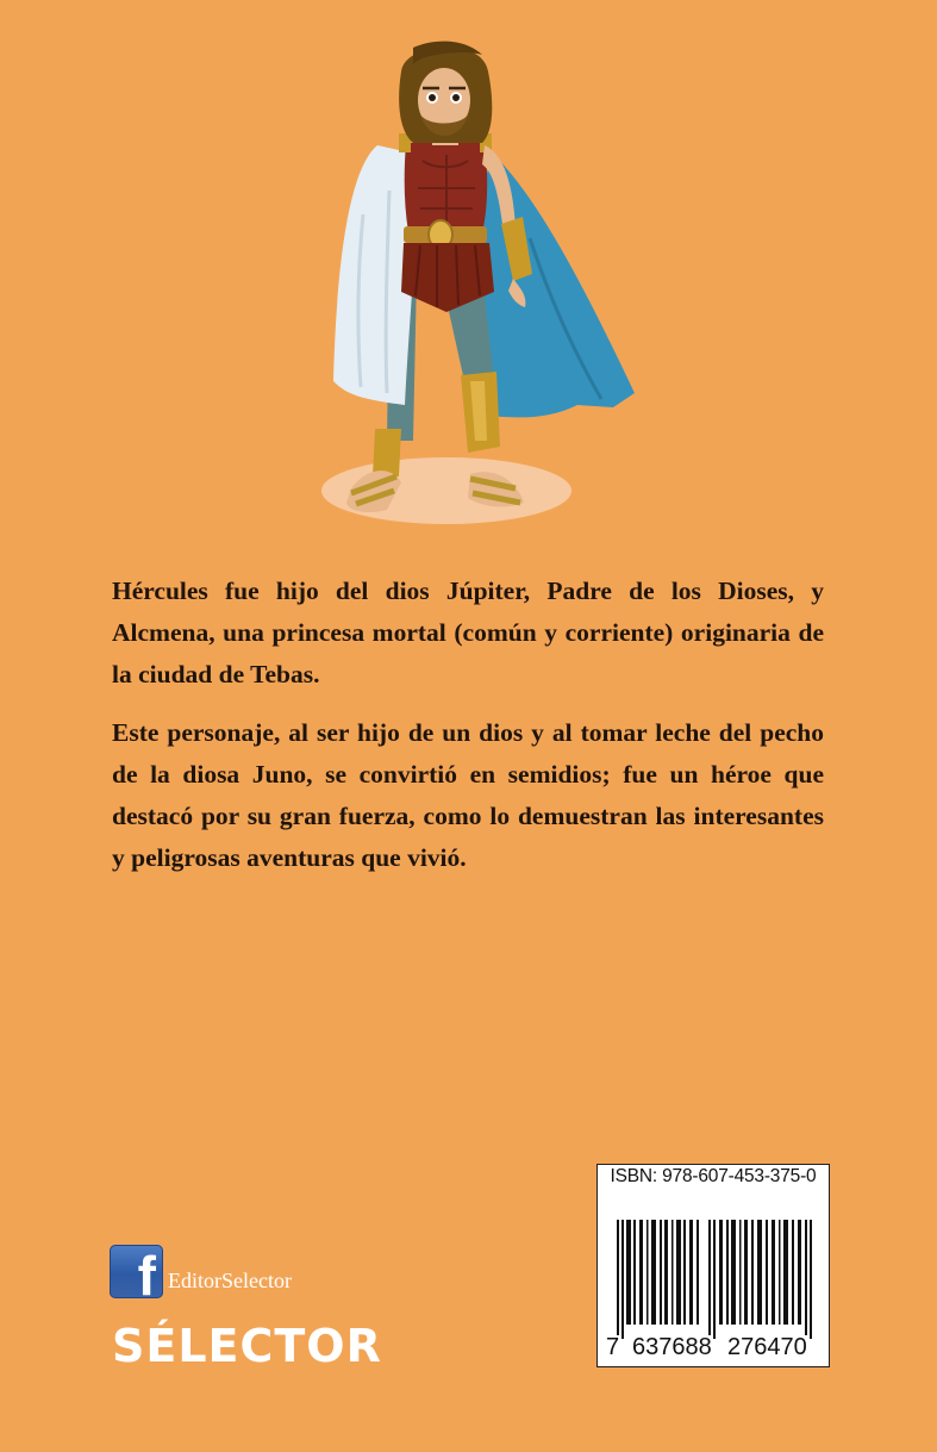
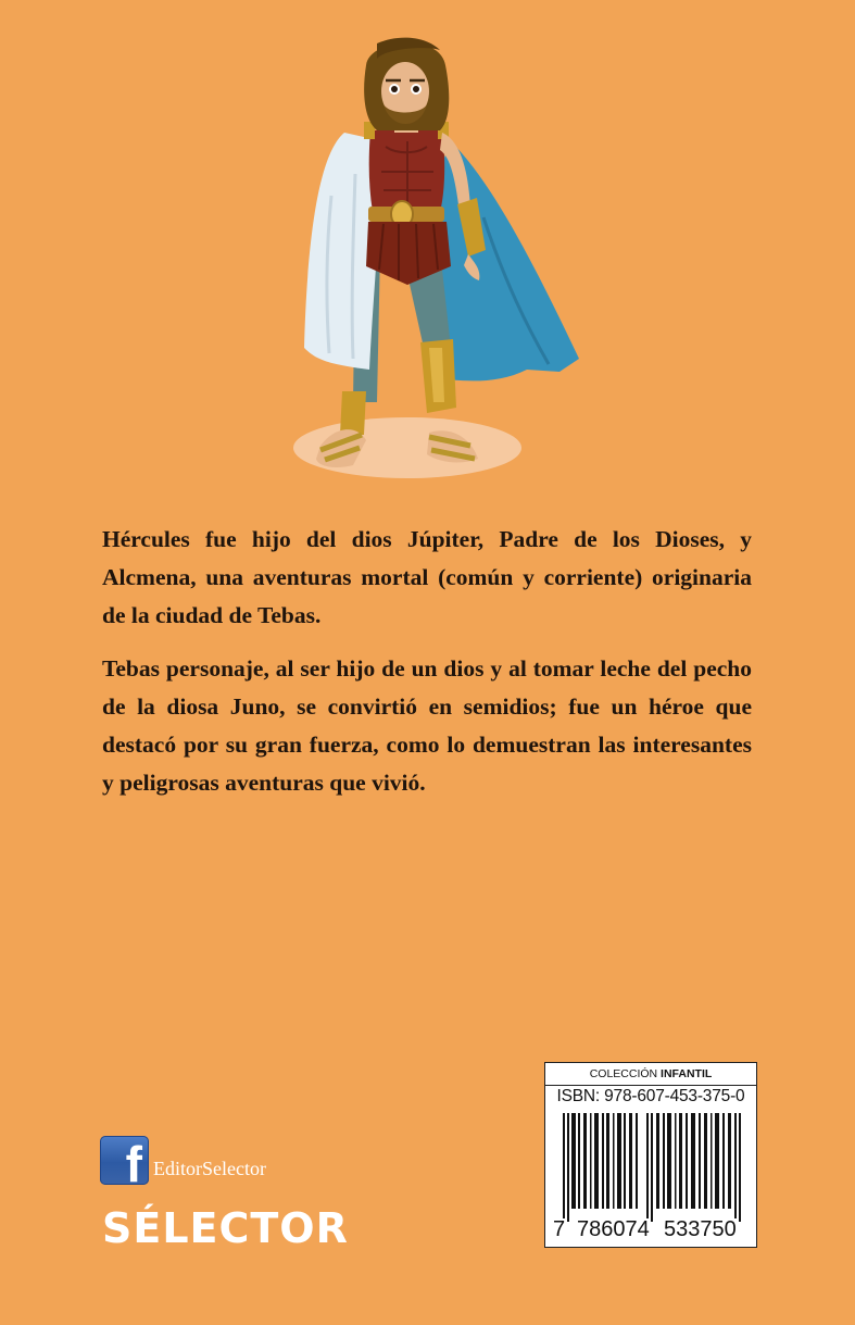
- Hércules fue hijo del dios Júpiter, Padre de los Dioses, y Alcmena, una princesa mortal (común y corriente) originaria de la ciudad de Tebas.
+ Hércules fue hijo del dios Júpiter, Padre de los Dioses, y Alcmena, una aventuras mortal (común y corriente) originaria de la ciudad de Tebas.
- Este personaje, al ser hijo de un dios y al tomar leche del pecho de la diosa Juno, se convirtió en semidios; fue un héroe que destacó por su gran fuerza, como lo demuestran las interesantes y peligrosas aventuras que vivió.
+ Tebas personaje, al ser hijo de un dios y al tomar leche del pecho de la diosa Juno, se convirtió en semidios; fue un héroe que destacó por su gran fuerza, como lo demuestran las interesantes y peligrosas aventuras que vivió.
  f
  EditorSelector
  SÉLECTOR
+ COLECCIÓN INFANTIL
  ISBN: 978-607-453-375-0
  7
- 637688
+ 786074
- 276470
+ 533750
